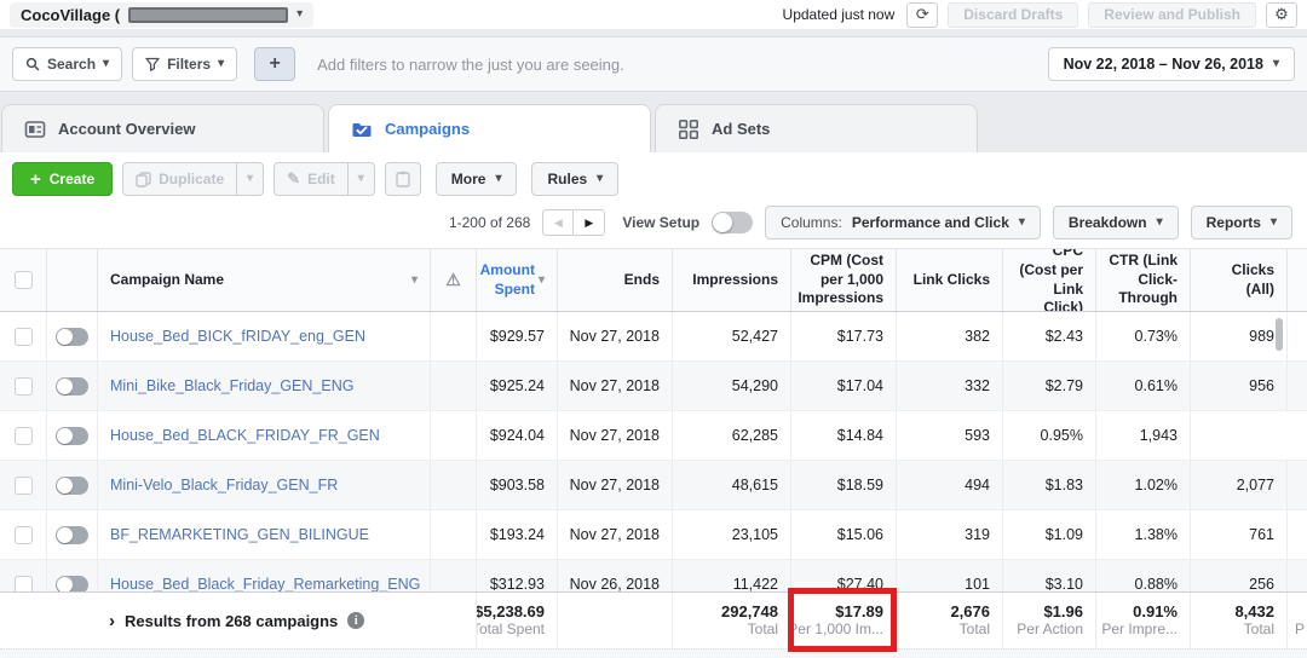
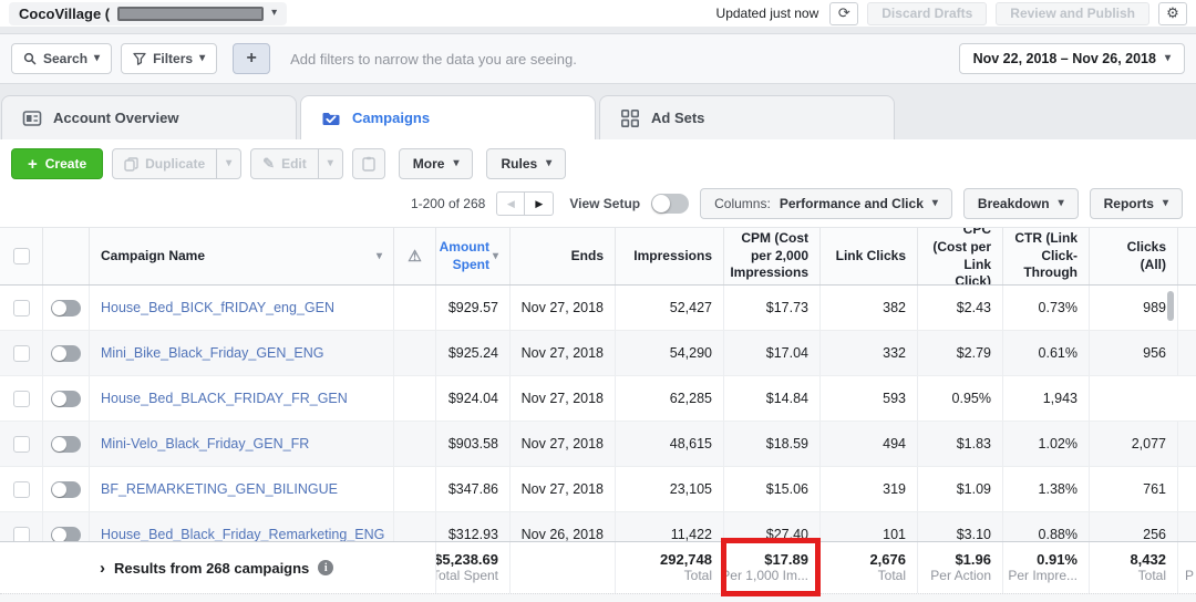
  CocoVillage (
  ▾
  Updated just now
  ⟳
  Discard Drafts
  Review and Publish
  ⚙
  Search
  ▾
  Filters
  ▾
  +
- Add filters to narrow the just you are seeing.
+ Add filters to narrow the data you are seeing.
  Nov 22, 2018 – Nov 26, 2018
  ▾
  Account Overview
  Campaigns
  Ad Sets
  +
  Create
  Duplicate
  ▾
  ✎
  Edit
  ▾
  More
  ▾
  Rules
  ▾
  1-200 of 268
  ◀
  ▶
  View Setup
  Columns:
  Performance and Click
  ▾
  Breakdown
  ▾
  Reports
  ▾
  Campaign Name
  ▾
  ⚠
  Amount Spent
  ▾
  Ends
  Impressions
- CPM (Cost per 1,000 Impressions
+ CPM (Cost per 2,000 Impressions
  Link Clicks
  CPC (Cost per Link Click)
  CTR (Link Click-Through
  Clicks (All)
  House_Bed_BICK_fRIDAY_eng_GEN
  $929.57
  Nov 27, 2018
  52,427
  $17.73
  382
  $2.43
  0.73%
  989
  Mini_Bike_Black_Friday_GEN_ENG
  $925.24
  Nov 27, 2018
  54,290
  $17.04
  332
  $2.79
  0.61%
  956
  House_Bed_BLACK_FRIDAY_FR_GEN
  $924.04
  Nov 27, 2018
  62,285
  $14.84
  593
  0.95%
  1,943
  Mini-Velo_Black_Friday_GEN_FR
  $903.58
  Nov 27, 2018
  48,615
  $18.59
  494
  $1.83
  1.02%
  2,077
  BF_REMARKETING_GEN_BILINGUE
- $193.24
+ $347.86
  Nov 27, 2018
  23,105
  $15.06
  319
  $1.09
  1.38%
  761
  House_Bed_Black_Friday_Remarketing_ENG
  $312.93
  Nov 26, 2018
  11,422
  $27.40
  101
  $3.10
  0.88%
  256
  ›
  Results from 268 campaigns
  i
  $5,238.69
  otal Spent
  292,748
  Total
  $17.89
  Per 1,000 Im...
  2,676
  Total
  $1.96
  Per Action
  0.91%
  Per Impre...
  8,432
  Total
  P
